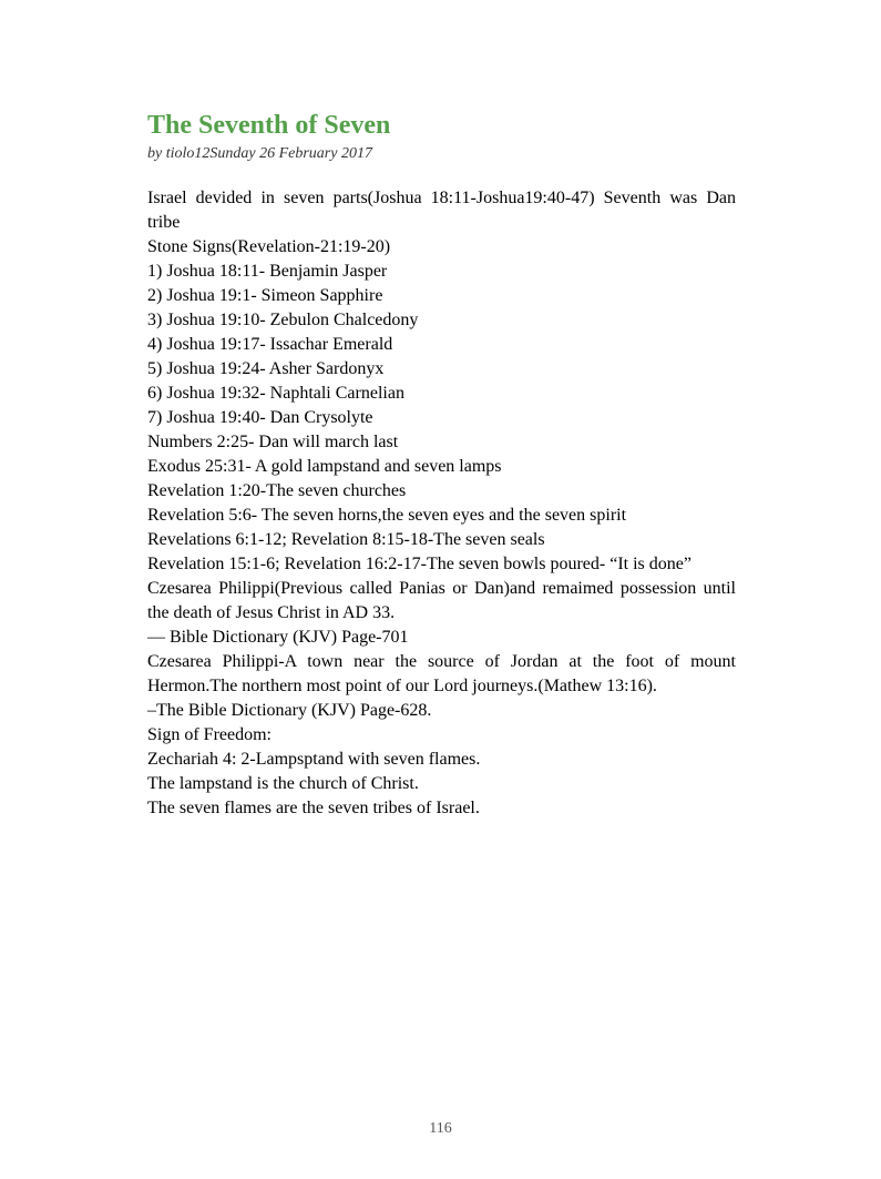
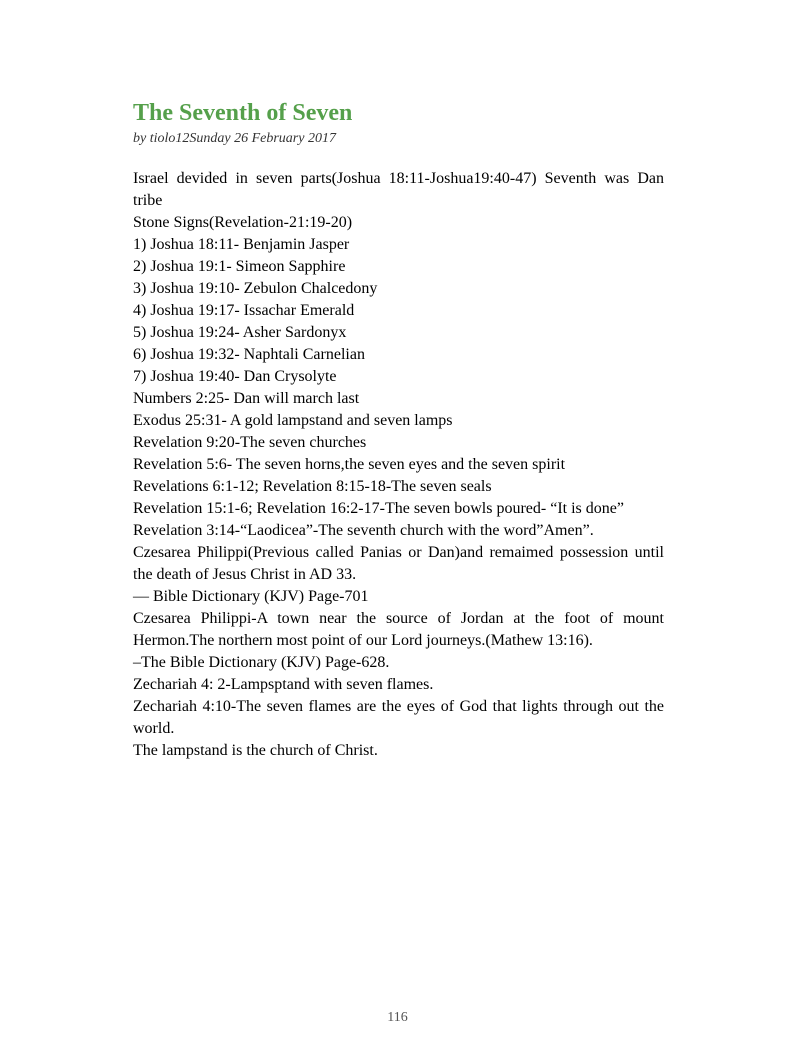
  The Seventh of Seven
  by tiolo12Sunday 26 February 2017
  Israel devided in seven parts(Joshua 18:11-Joshua19:40-47) Seventh was Dan tribe
  Stone Signs(Revelation-21:19-20)
  1) Joshua 18:11- Benjamin Jasper
  2) Joshua 19:1- Simeon Sapphire
  3) Joshua 19:10- Zebulon Chalcedony
  4) Joshua 19:17- Issachar Emerald
  5) Joshua 19:24- Asher Sardonyx
  6) Joshua 19:32- Naphtali Carnelian
  7) Joshua 19:40- Dan Crysolyte
  Numbers 2:25- Dan will march last
  Exodus 25:31- A gold lampstand and seven lamps
- Revelation 1:20-The seven churches
+ Revelation 9:20-The seven churches
  Revelation 5:6- The seven horns,the seven eyes and the seven spirit
  Revelations 6:1-12; Revelation 8:15-18-The seven seals
  Revelation 15:1-6; Revelation 16:2-17-The seven bowls poured- “It is done”
+ Revelation 3:14-“Laodicea”-The seventh church with the word”Amen”.
  Czesarea Philippi(Previous called Panias or Dan)and remaimed possession until the death of Jesus Christ in AD 33.
  — Bible Dictionary (KJV) Page-701
  Czesarea Philippi-A town near the source of Jordan at the foot of mount Hermon.The northern most point of our Lord journeys.(Mathew 13:16).
  –The Bible Dictionary (KJV) Page-628.
- Sign of Freedom:
  Zechariah 4: 2-Lampsptand with seven flames.
+ Zechariah 4:10-The seven flames are the eyes of God that lights through out the world.
  The lampstand is the church of Christ.
- The seven flames are the seven tribes of Israel.
  116
